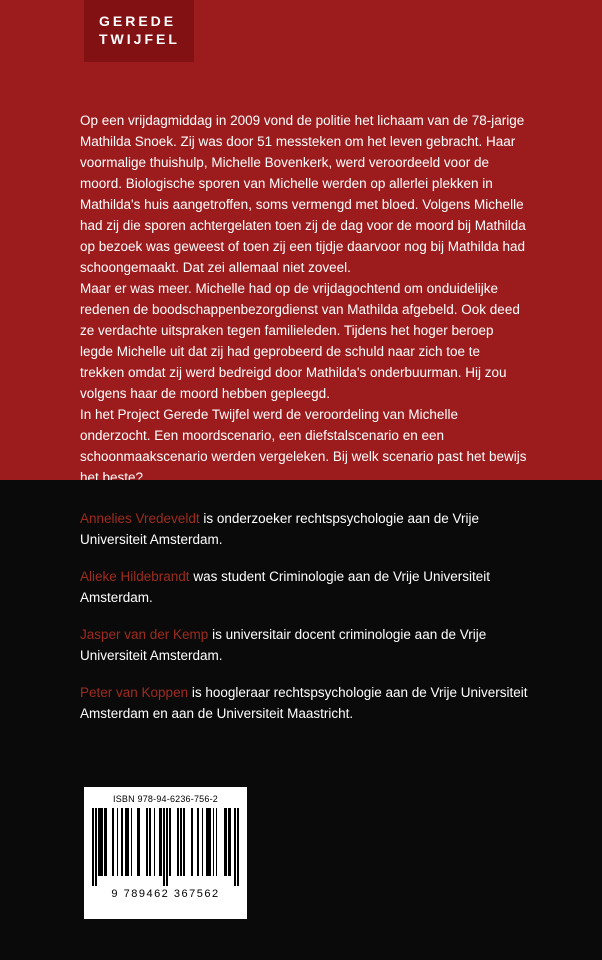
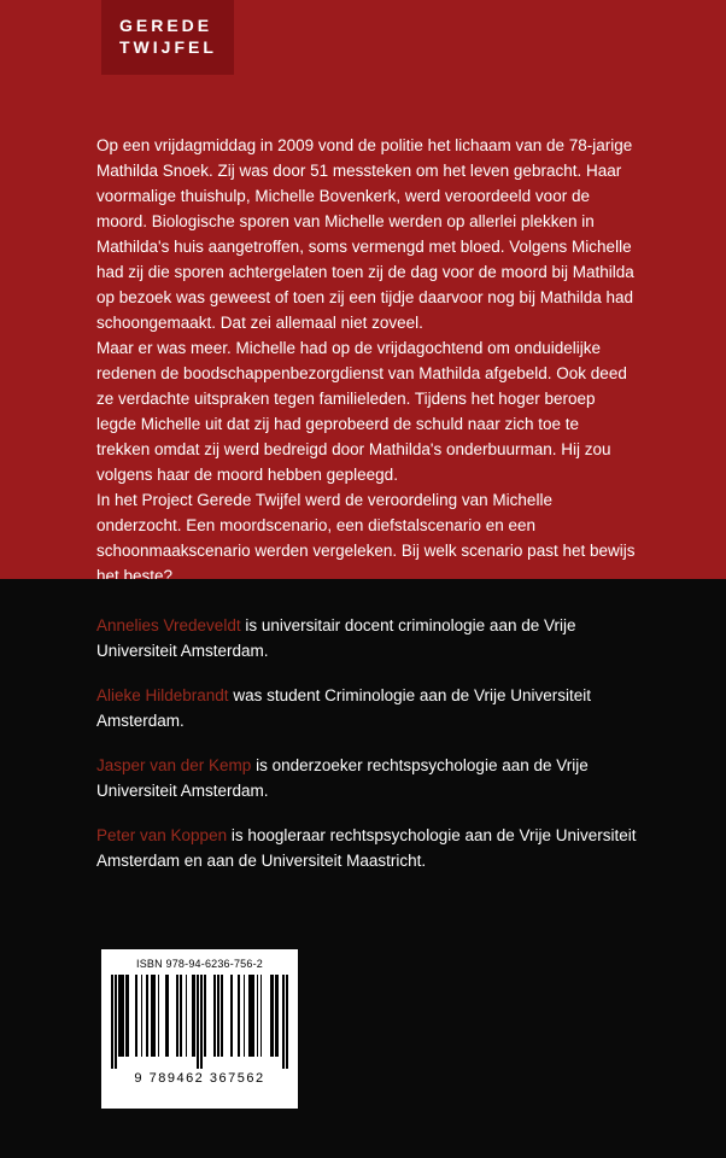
  GEREDE
  TWIJFEL
  Op een vrijdagmiddag in 2009 vond de politie het lichaam van de 78-jarige Mathilda Snoek. Zij was door 51 messteken om het leven gebracht. Haar voormalige thuishulp, Michelle Bovenkerk, werd veroordeeld voor de moord. Biologische sporen van Michelle werden op allerlei plekken in Mathilda's huis aangetroffen, soms vermengd met bloed. Volgens Michelle had zij die sporen achtergelaten toen zij de dag voor de moord bij Mathilda op bezoek was geweest of toen zij een tijdje daarvoor nog bij Mathilda had schoongemaakt. Dat zei allemaal niet zoveel.
  Maar er was meer. Michelle had op de vrijdagochtend om onduidelijke redenen de boodschappenbezorgdienst van Mathilda afgebeld. Ook deed ze verdachte uitspraken tegen familieleden. Tijdens het hoger beroep legde Michelle uit dat zij had geprobeerd de schuld naar zich toe te trekken omdat zij werd bedreigd door Mathilda's onderbuurman. Hij zou volgens haar de moord hebben gepleegd.
  In het Project Gerede Twijfel werd de veroordeling van Michelle onderzocht. Een moordscenario, een diefstalscenario en een schoonmaakscenario werden vergeleken. Bij welk scenario past het bewijs het beste?
- Annelies Vredeveldt is onderzoeker rechtspsychologie aan de Vrije Universiteit Amsterdam.
+ Annelies Vredeveldt is universitair docent criminologie aan de Vrije Universiteit Amsterdam.
  Alieke Hildebrandt was student Criminologie aan de Vrije Universiteit Amsterdam.
- Jasper van der Kemp is universitair docent criminologie aan de Vrije Universiteit Amsterdam.
+ Jasper van der Kemp is onderzoeker rechtspsychologie aan de Vrije Universiteit Amsterdam.
  Peter van Koppen is hoogleraar rechtspsychologie aan de Vrije Universiteit Amsterdam en aan de Universiteit Maastricht.
  ISBN 978-94-6236-756-2
  9 789462 367562
